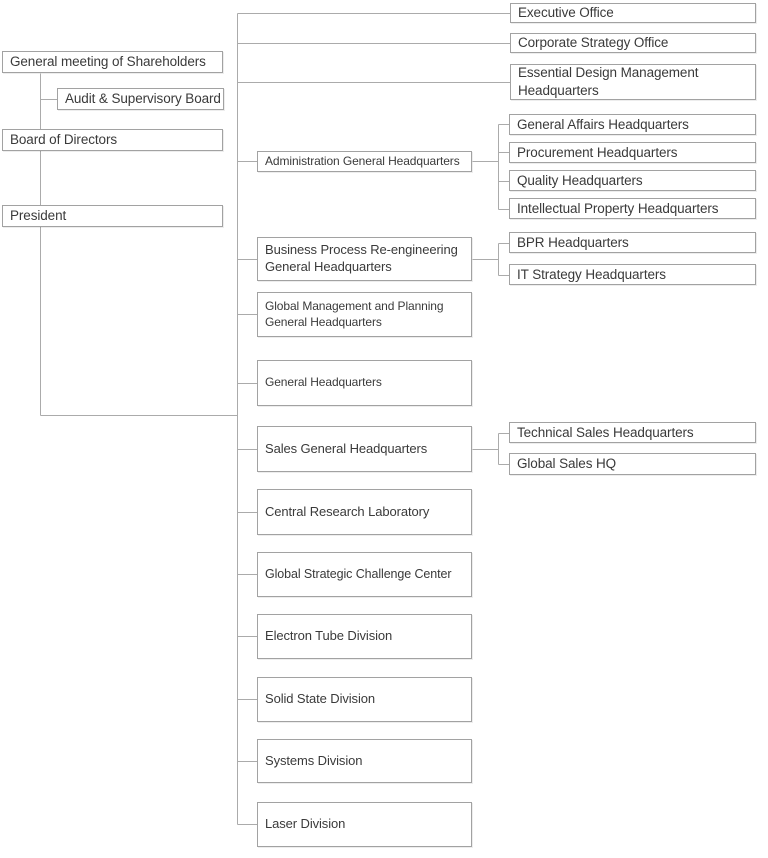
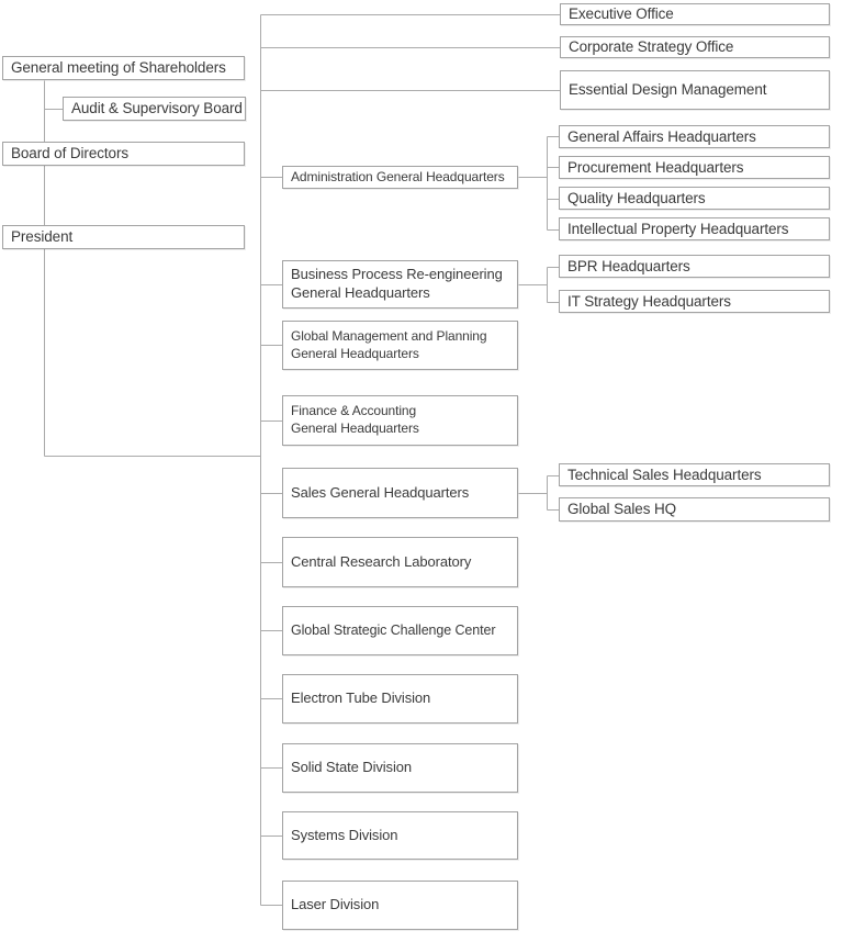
  General meeting of Shareholders
  Audit & Supervisory Board
  Board of Directors
  President
  Administration General Headquarters
  Business Process Re-engineering
  General Headquarters
  Global Management and Planning
  General Headquarters
+ Finance & Accounting
  General Headquarters
  Sales General Headquarters
  Central Research Laboratory
  Global Strategic Challenge Center
  Electron Tube Division
  Solid State Division
  Systems Division
  Laser Division
  Executive Office
  Corporate Strategy Office
  Essential Design Management
- Headquarters
  General Affairs Headquarters
  Procurement Headquarters
  Quality Headquarters
  Intellectual Property Headquarters
  BPR Headquarters
  IT Strategy Headquarters
  Technical Sales Headquarters
  Global Sales HQ
